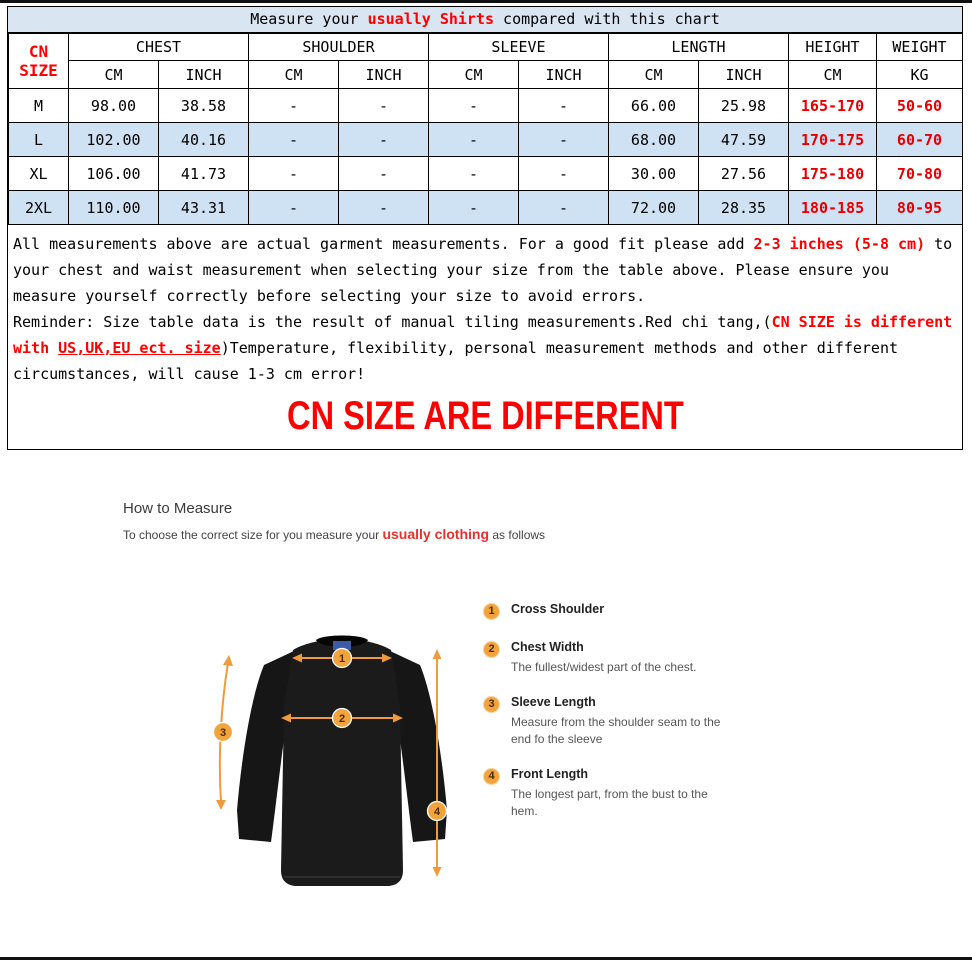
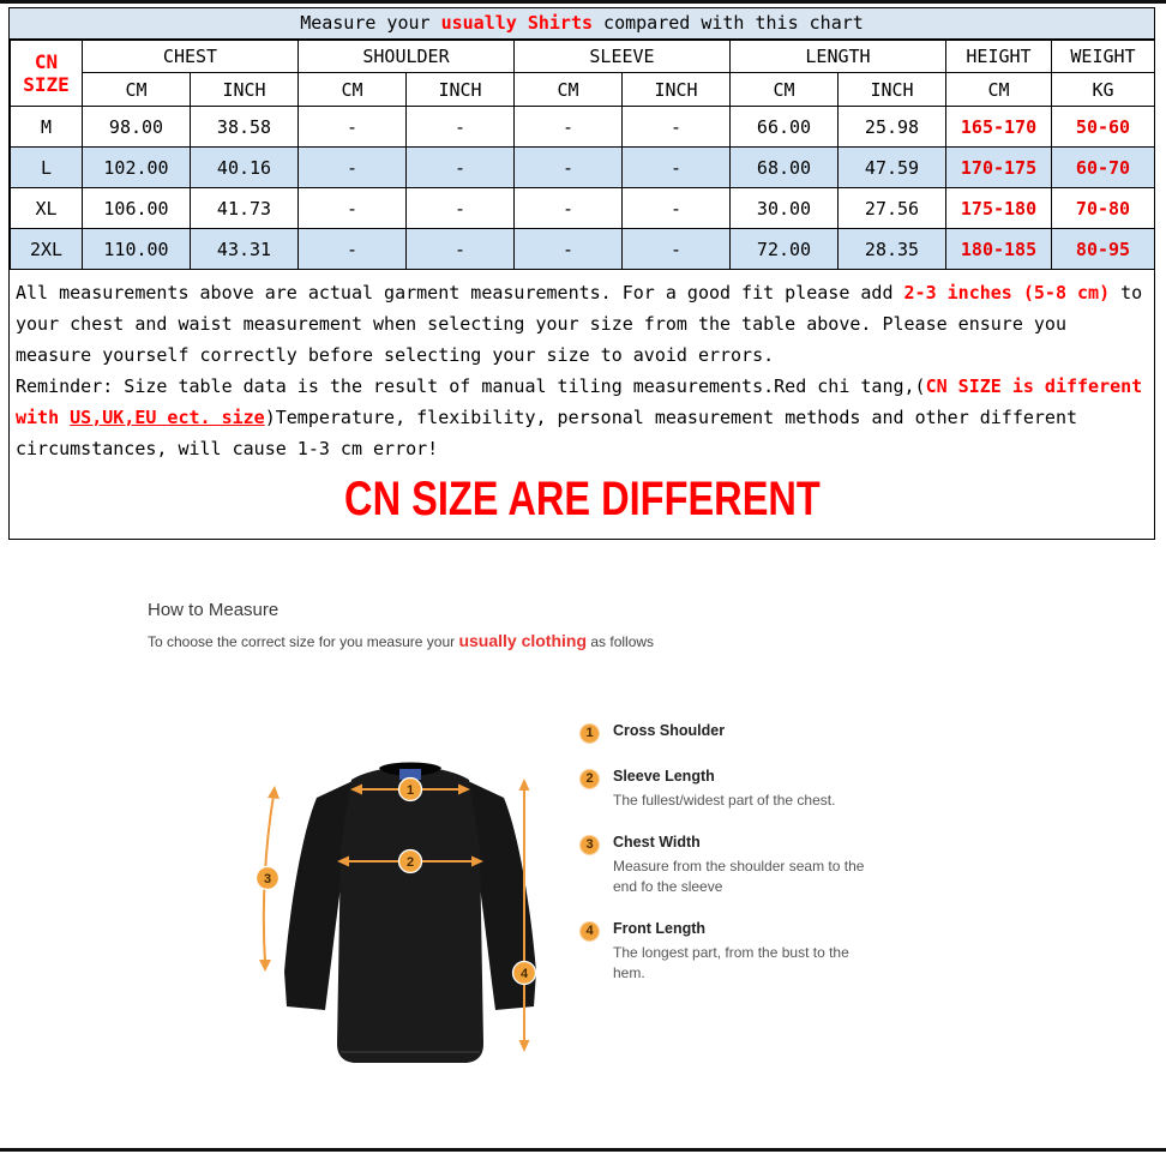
  Measure your usually Shirts compared with this chart
  CN SIZE	CHEST	SHOULDER	SLEEVE	LENGTH	HEIGHT	WEIGHT
  CM	INCH	CM	INCH	CM	INCH	CM	INCH	CM	KG
  M	98.00	38.58	-	-	-	-	66.00	25.98	165-170	50-60
  L	102.00	40.16	-	-	-	-	68.00	47.59	170-175	60-70
  XL	106.00	41.73	-	-	-	-	30.00	27.56	175-180	70-80
  2XL	110.00	43.31	-	-	-	-	72.00	28.35	180-185	80-95
  All measurements above are actual garment measurements. For a good fit please add 2-3 inches (5-8 cm) to your chest and waist measurement when selecting your size from the table above. Please ensure you measure yourself correctly before selecting your size to avoid errors.
  Reminder: Size table data is the result of manual tiling measurements.Red chi tang,(CN SIZE is different with US,UK,EU ect. size)Temperature, flexibility, personal measurement methods and other different circumstances, will cause 1-3 cm error!
  CN SIZE ARE DIFFERENT
  How to Measure
  To choose the correct size for you measure your usually clothing as follows
  1
  2
  3
  4
  1
  Cross Shoulder
  2
- Chest Width
+ Sleeve Length
  The fullest/widest part of the chest.
  3
- Sleeve Length
+ Chest Width
  Measure from the shoulder seam to the end fo the sleeve
  4
  Front Length
  The longest part, from the bust to the hem.
